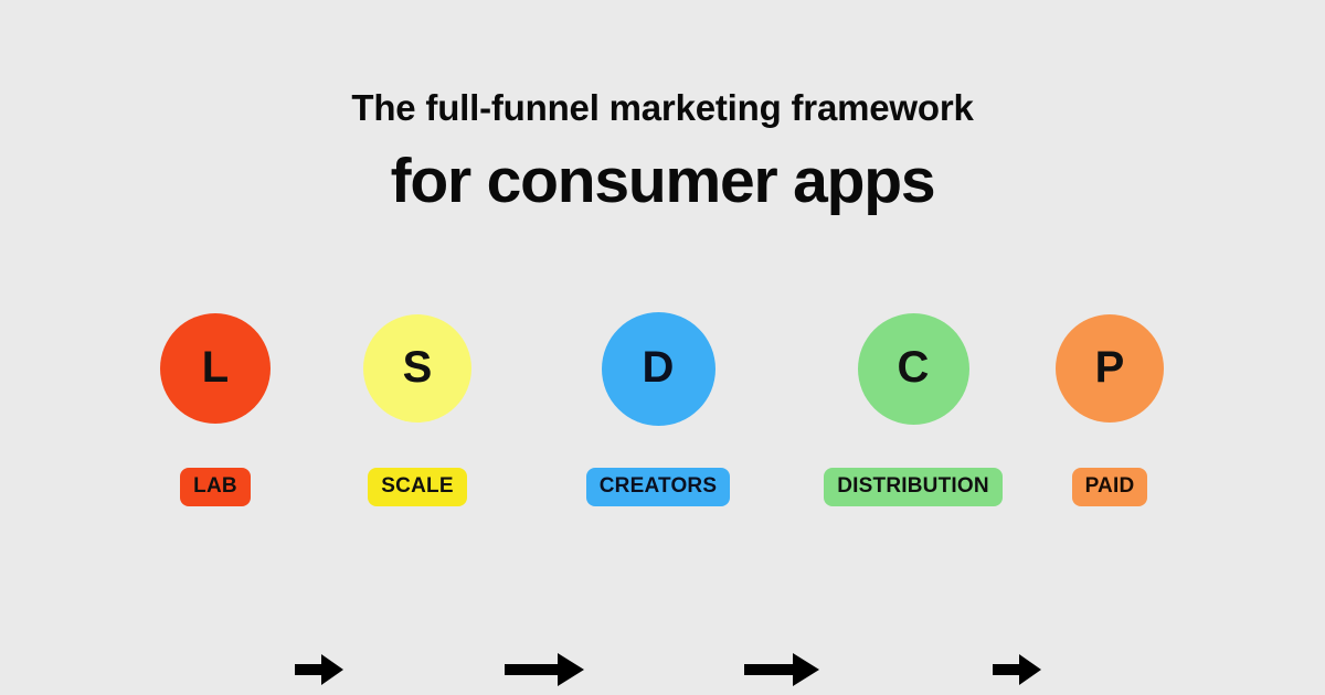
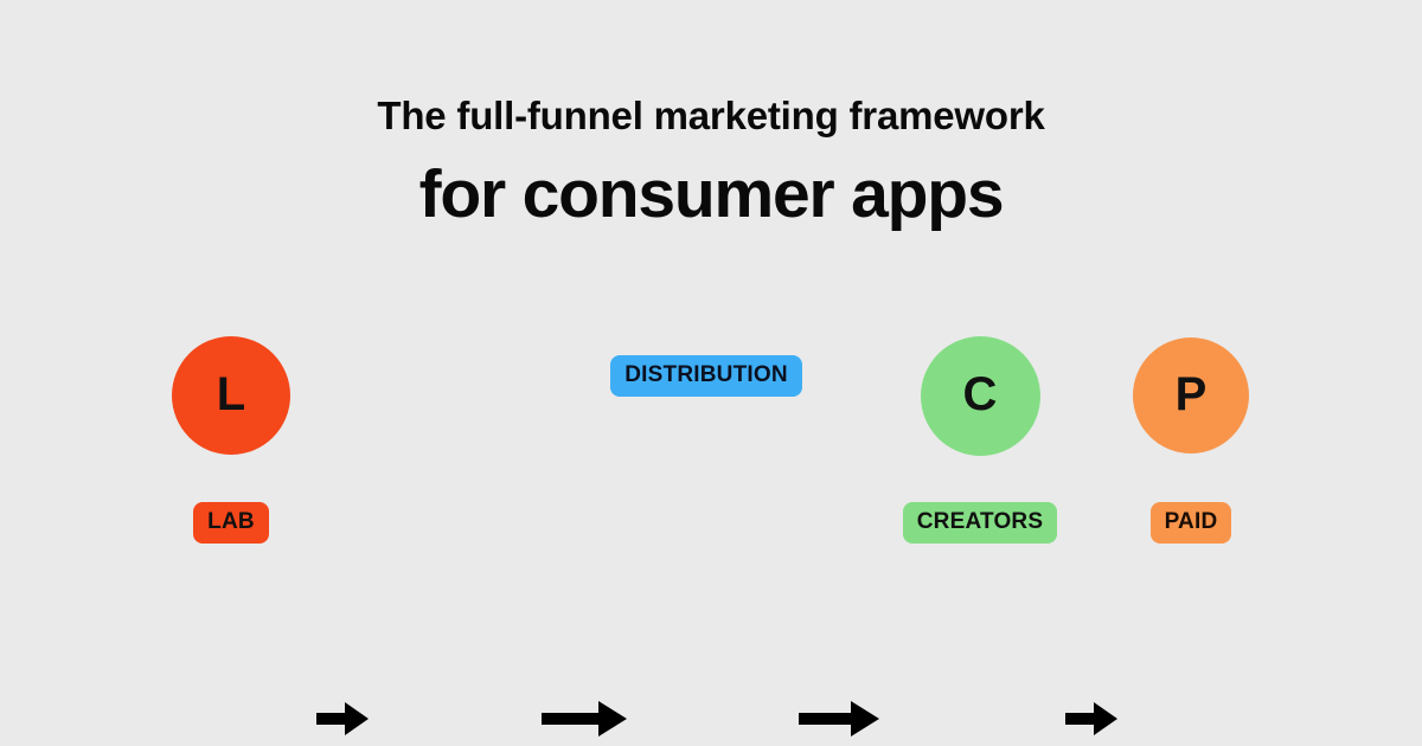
  The full-funnel marketing framework
  for consumer apps
  L
  LAB
- S
- SCALE
- D
- CREATORS
+ DISTRIBUTION
  C
- DISTRIBUTION
+ CREATORS
  P
  PAID
